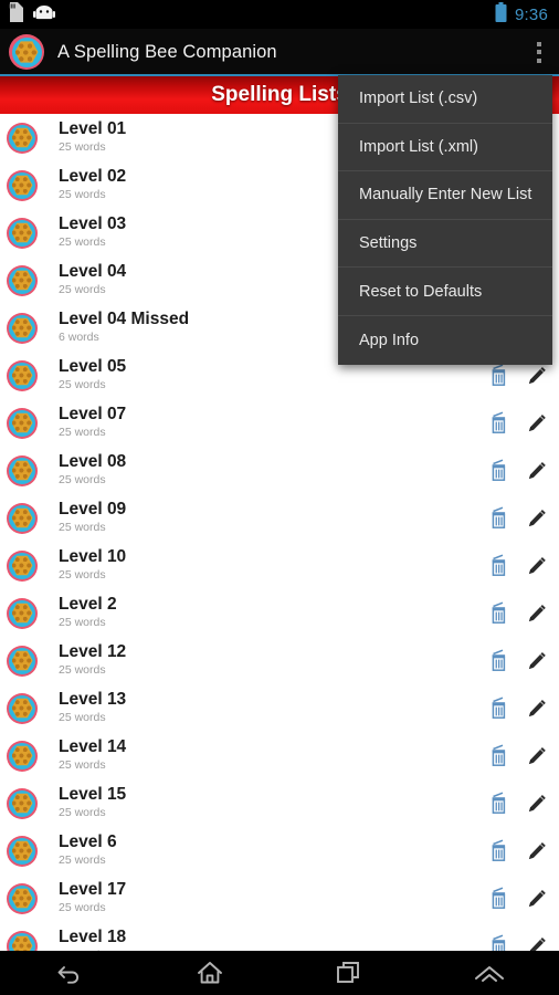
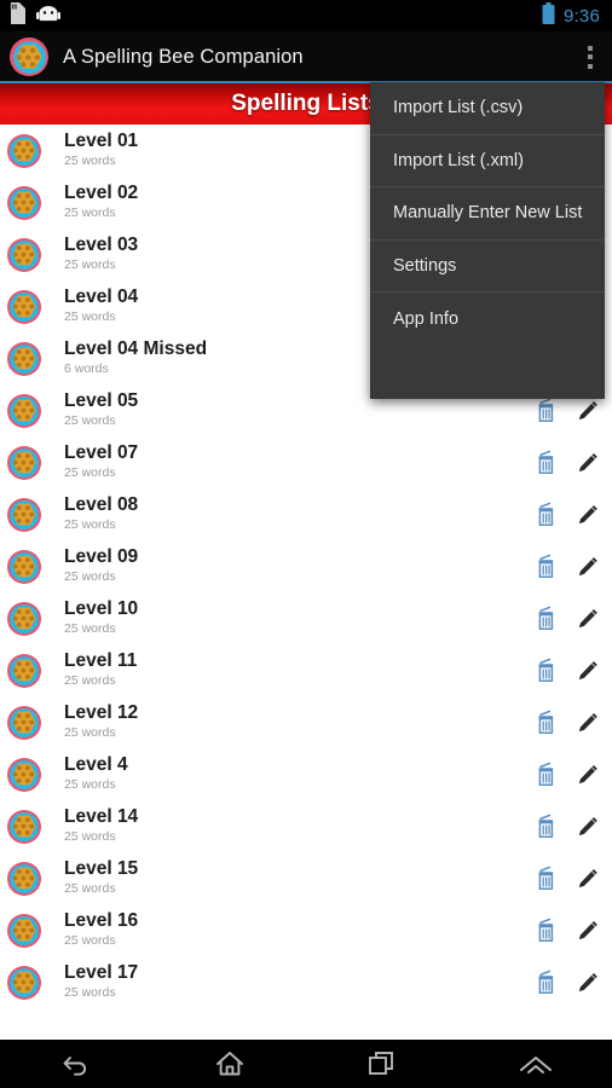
  9:36
  A Spelling Bee Companion
  Spelling List
  Level 01
  25 words
  Level 02
  25 words
  Level 03
  25 words
  Level 04
  25 words
  Level 04 Missed
  6 words
  Level 05
  25 words
  Level 07
  25 words
  Level 08
  25 words
  Level 09
  25 words
  Level 10
  25 words
- Level 2
+ Level 11
  25 words
  Level 12
  25 words
- Level 13
+ Level 4
  25 words
  Level 14
  25 words
  Level 15
  25 words
- Level 6
+ Level 16
  25 words
  Level 17
  25 words
- Level 18
  Import List (.csv)
  Import List (.xml)
  Manually Enter New List
  Settings
- Reset to Defaults
  App Info
